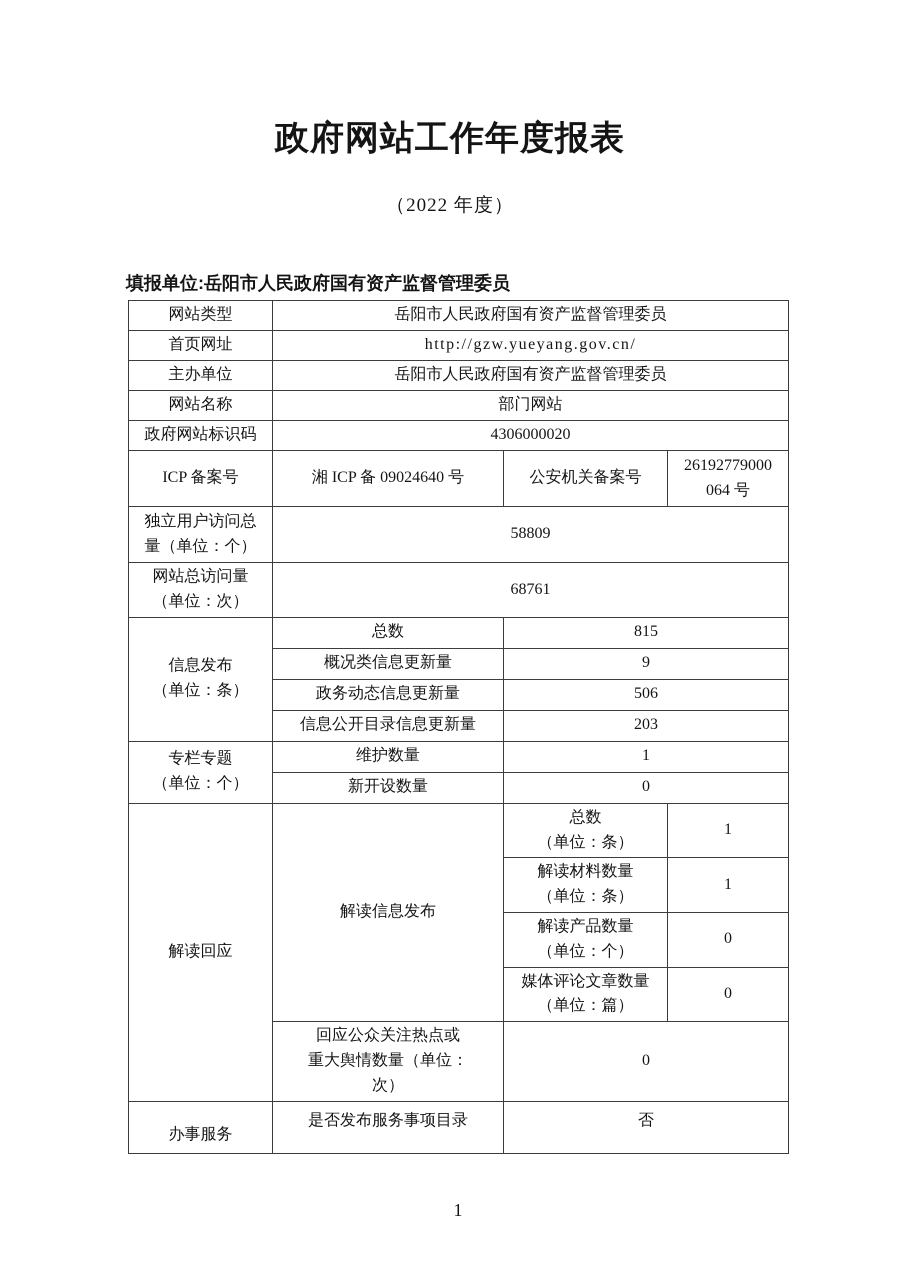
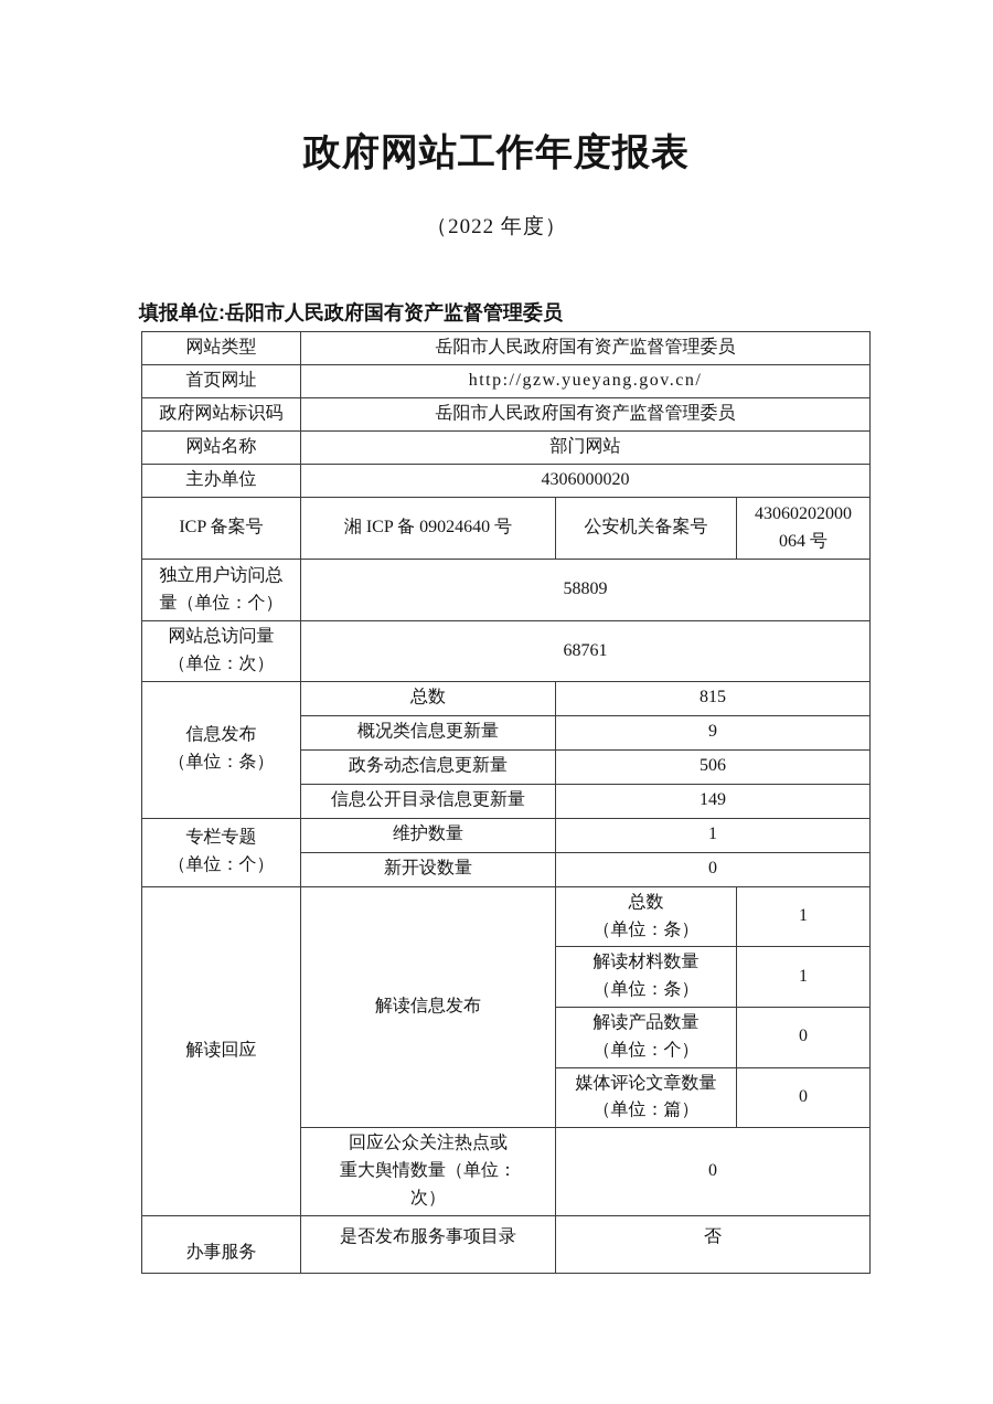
  政府网站工作年度报表
  （2022 年度）
  填报单位:岳阳市人民政府国有资产监督管理委员
  网站类型	岳阳市人民政府国有资产监督管理委员
  首页网址	http://gzw.yueyang.gov.cn/
- 主办单位	岳阳市人民政府国有资产监督管理委员
+ 政府网站标识码	岳阳市人民政府国有资产监督管理委员
  网站名称	部门网站
- 政府网站标识码	4306000020
+ 主办单位	4306000020
- ICP 备案号	湘 ICP 备 09024640 号	公安机关备案号	26192779000 064 号
+ ICP 备案号	湘 ICP 备 09024640 号	公安机关备案号	43060202000 064 号
  独立用户访问总 量（单位：个）	58809
  网站总访问量 （单位：次）	68761
  信息发布 （单位：条）	总数	815
  概况类信息更新量	9
  政务动态信息更新量	506
- 信息公开目录信息更新量	203
+ 信息公开目录信息更新量	149
  专栏专题 （单位：个）	维护数量	1
  新开设数量	0
  解读回应	解读信息发布	总数 （单位：条）	1
  解读材料数量 （单位：条）	1
  解读产品数量 （单位：个）	0
  媒体评论文章数量 （单位：篇）	0
  回应公众关注热点或 重大舆情数量（单位： 次）	0
  办事服务	是否发布服务事项目录	否
- 1
